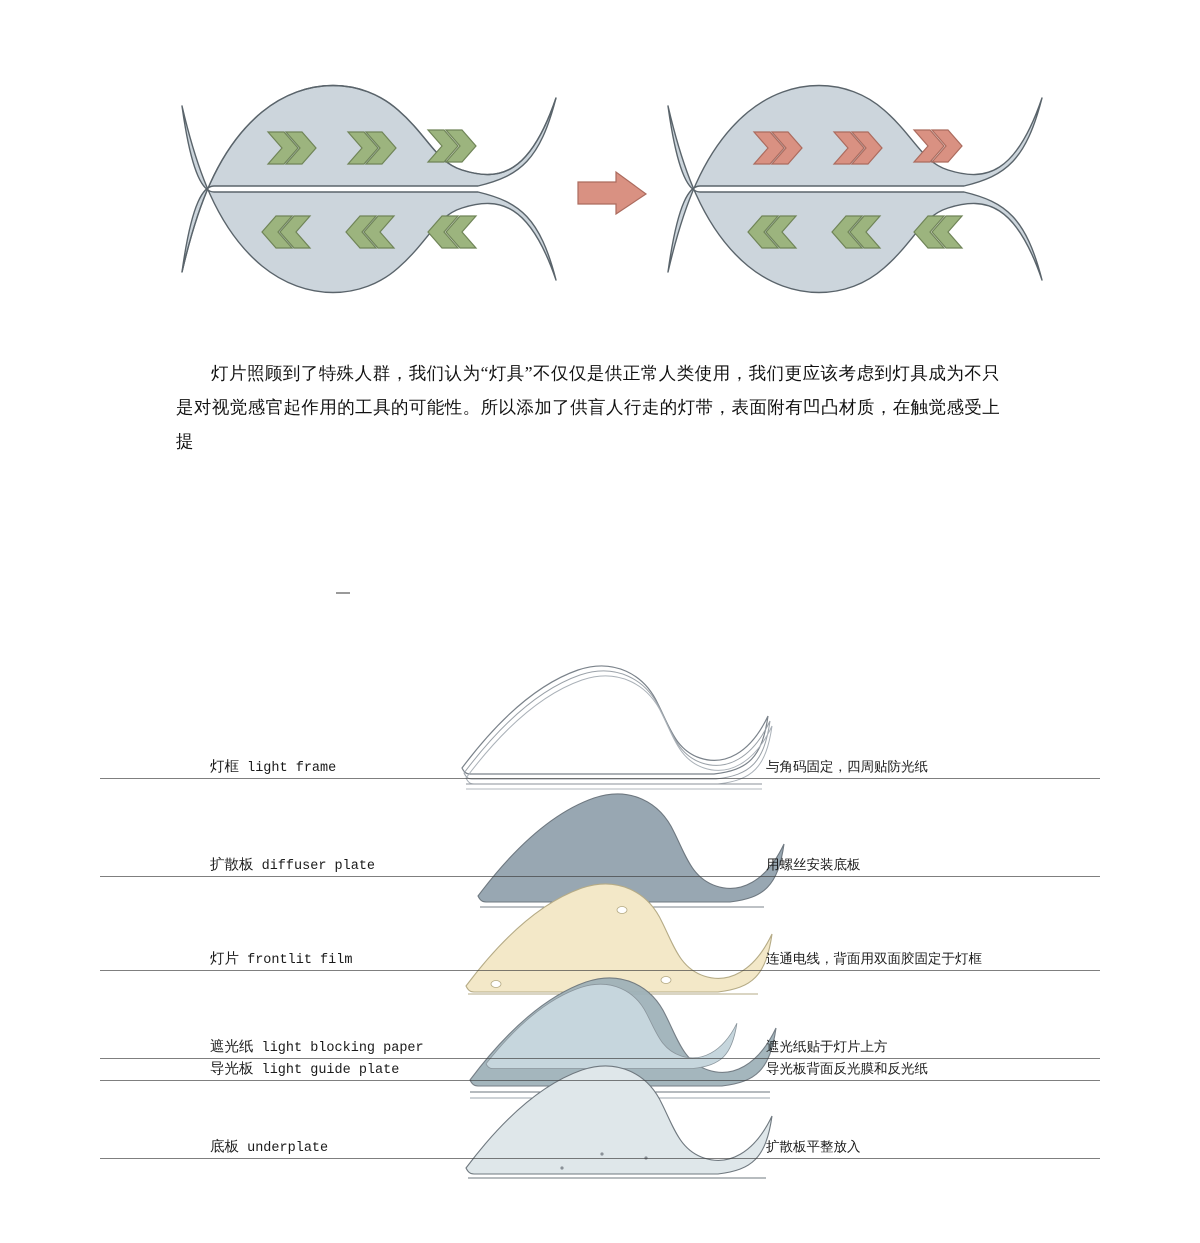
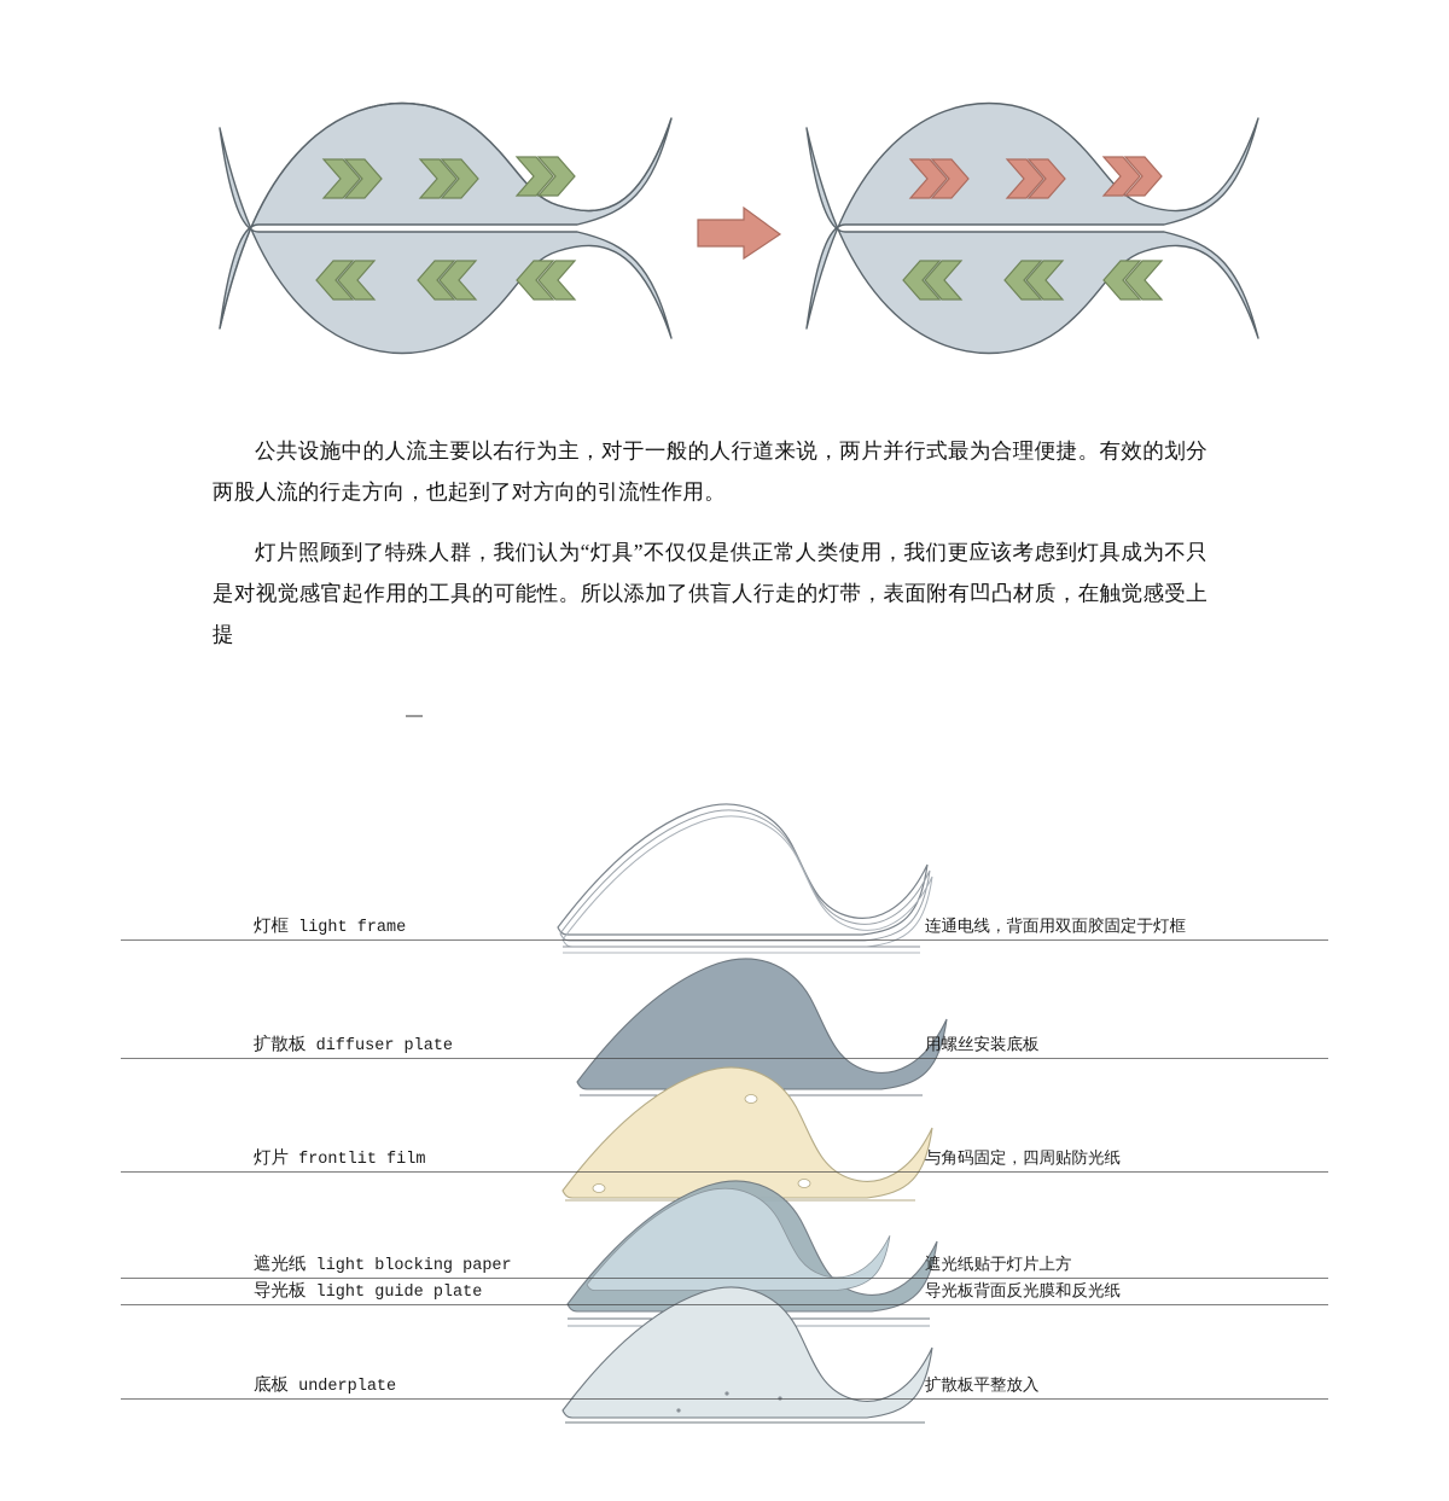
+ 公共设施中的人流主要以右行为主，对于一般的人行道来说，两片并行式最为合理便捷。有效的划分两股人流的行走方向，也起到了对方向的引流性作用。
  灯片照顾到了特殊人群，我们认为“灯具”不仅仅是供正常人类使用，我们更应该考虑到灯具成为不只是对视觉感官起作用的工具的可能性。所以添加了供盲人行走的灯带，表面附有凹凸材质，在触觉感受上提
  灯框 light frame
- 与角码固定，四周贴防光纸
+ 连通电线，背面用双面胶固定于灯框
  扩散板 diffuser plate
  用螺丝安装底板
  灯片 frontlit film
- 连通电线，背面用双面胶固定于灯框
+ 与角码固定，四周贴防光纸
  遮光纸 light blocking paper
  遮光纸贴于灯片上方
  导光板 light guide plate
  导光板背面反光膜和反光纸
  底板 underplate
  扩散板平整放入
